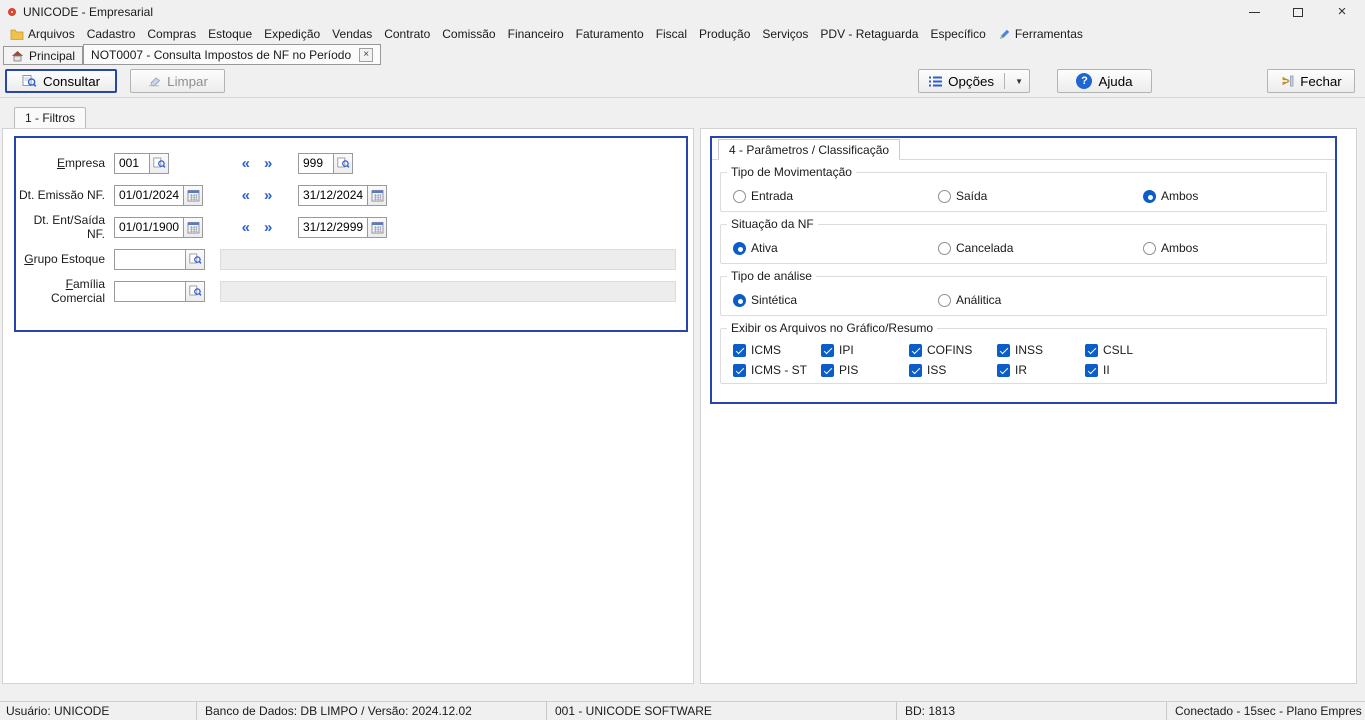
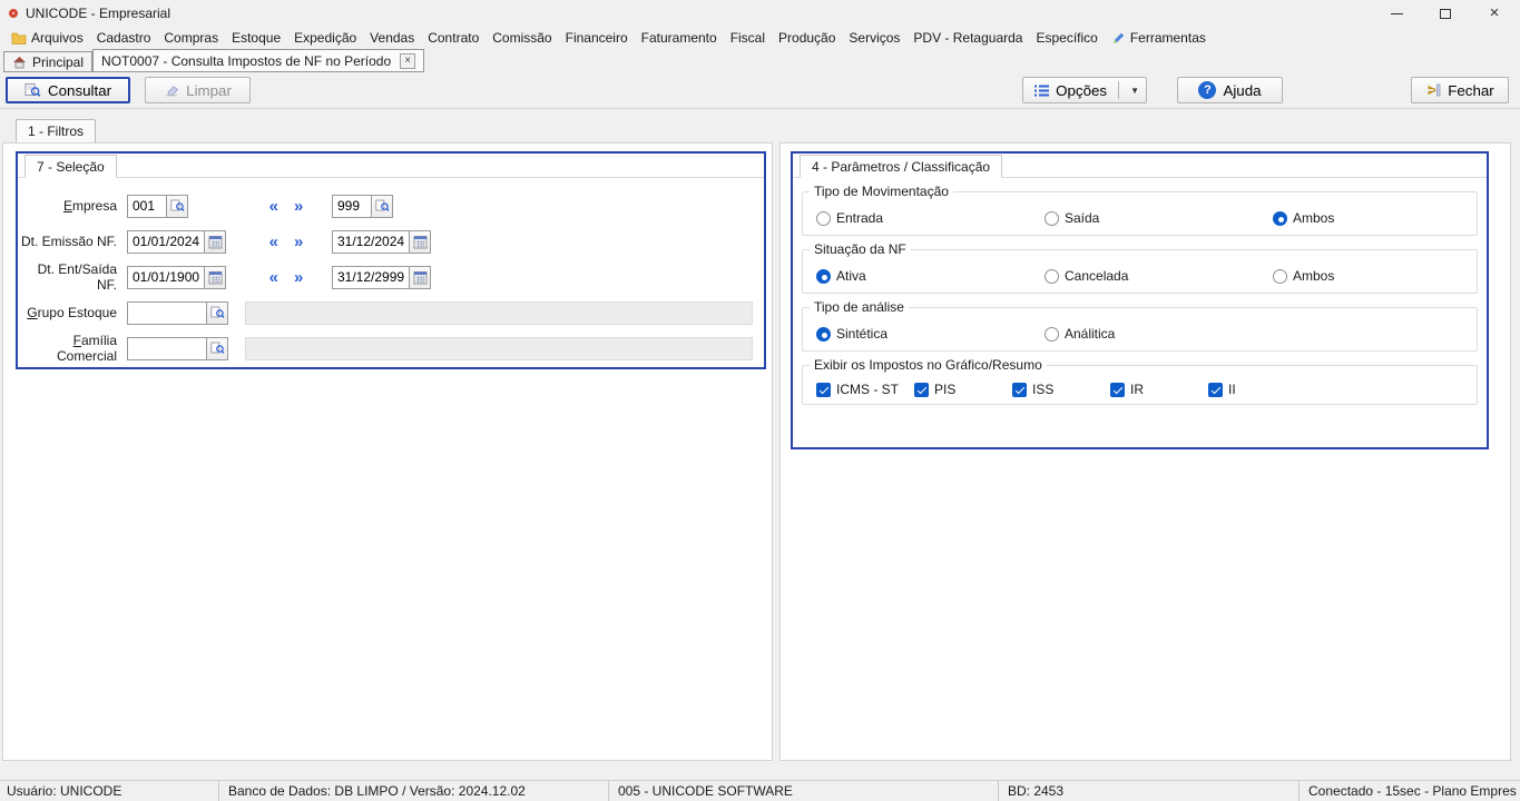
  UNICODE - Empresarial
  ×
  Arquivos
  Cadastro
  Compras
  Estoque
  Expedição
  Vendas
  Contrato
  Comissão
  Financeiro
  Faturamento
  Fiscal
  Produção
  Serviços
  PDV - Retaguarda
  Específico
  Ferramentas
  Principal
  NOT0007 - Consulta Impostos de NF no Período
  ×
  Consultar
  Limpar
  Opções
  ▼
  ?
  Ajuda
  Fechar
  1 - Filtros
+ 7 - Seleção
  Empresa
  001
  «
  »
  999
  Dt. Emissão NF.
  01/01/2024
  «
  »
  31/12/2024
  Dt. Ent/Saída NF.
  01/01/1900
  «
  »
  31/12/2999
  Grupo Estoque
  Família Comercial
  4 - Parâmetros / Classificação
  Tipo de Movimentação
  Entrada
  Saída
  Ambos
  Situação da NF
  Ativa
  Cancelada
  Ambos
  Tipo de análise
  Sintética
  Análitica
- Exibir os Arquivos no Gráfico/Resumo
+ Exibir os Impostos no Gráfico/Resumo
- ICMS
- IPI
- COFINS
- INSS
- CSLL
  ICMS - ST
  PIS
  ISS
  IR
  II
  Usuário: UNICODE
  Banco de Dados: DB LIMPO / Versão: 2024.12.02
- 001 - UNICODE SOFTWARE
+ 005 - UNICODE SOFTWARE
- BD: 1813
+ BD: 2453
  Conectado - 15sec - Plano Empres
